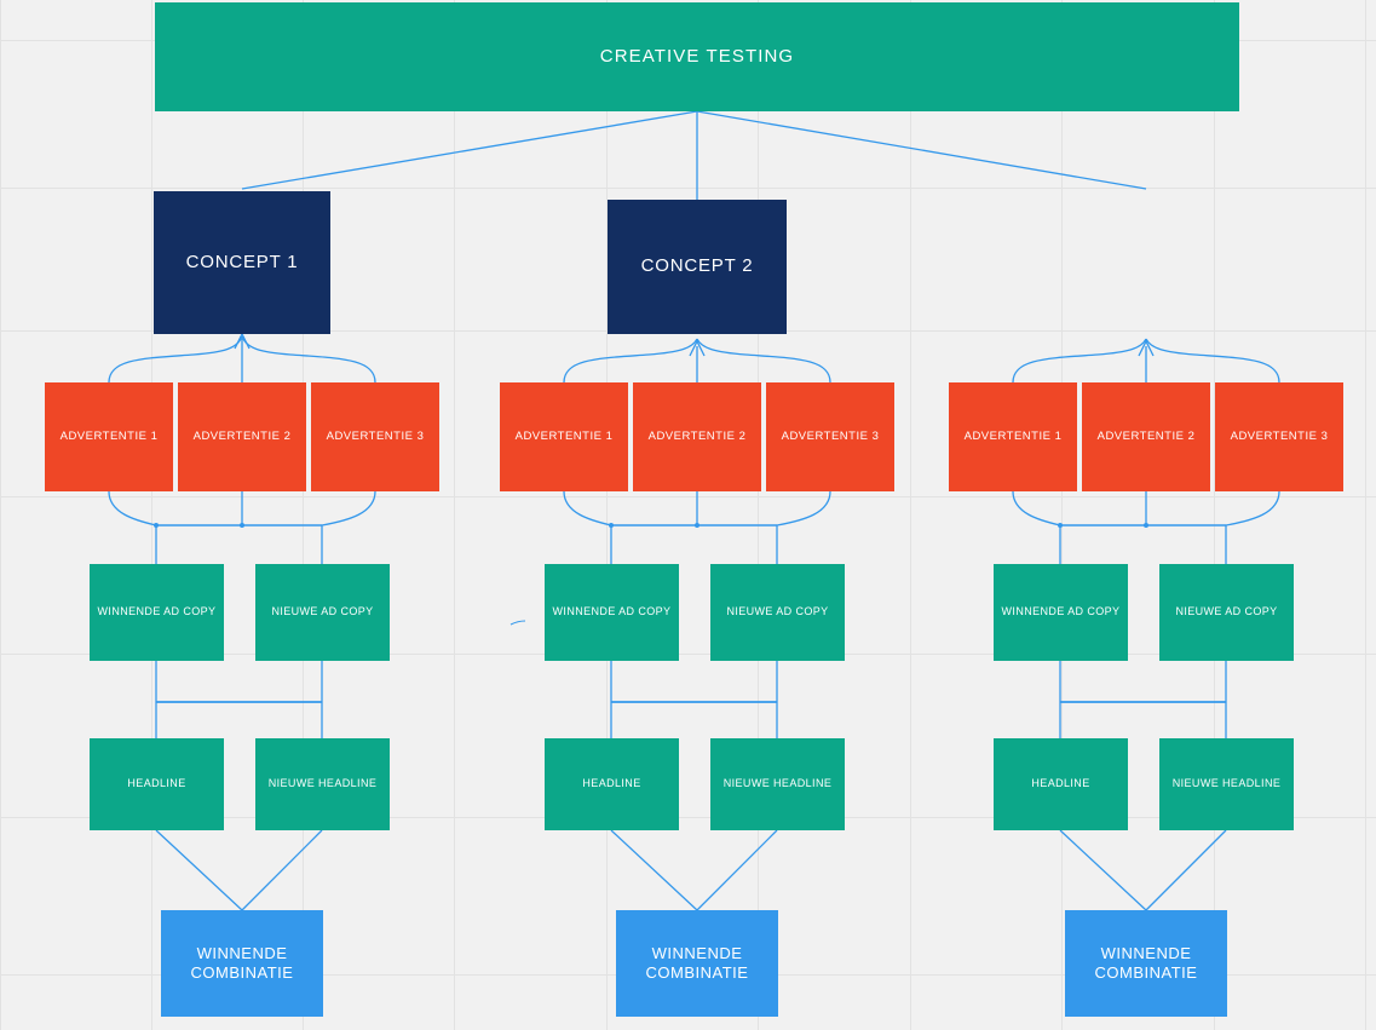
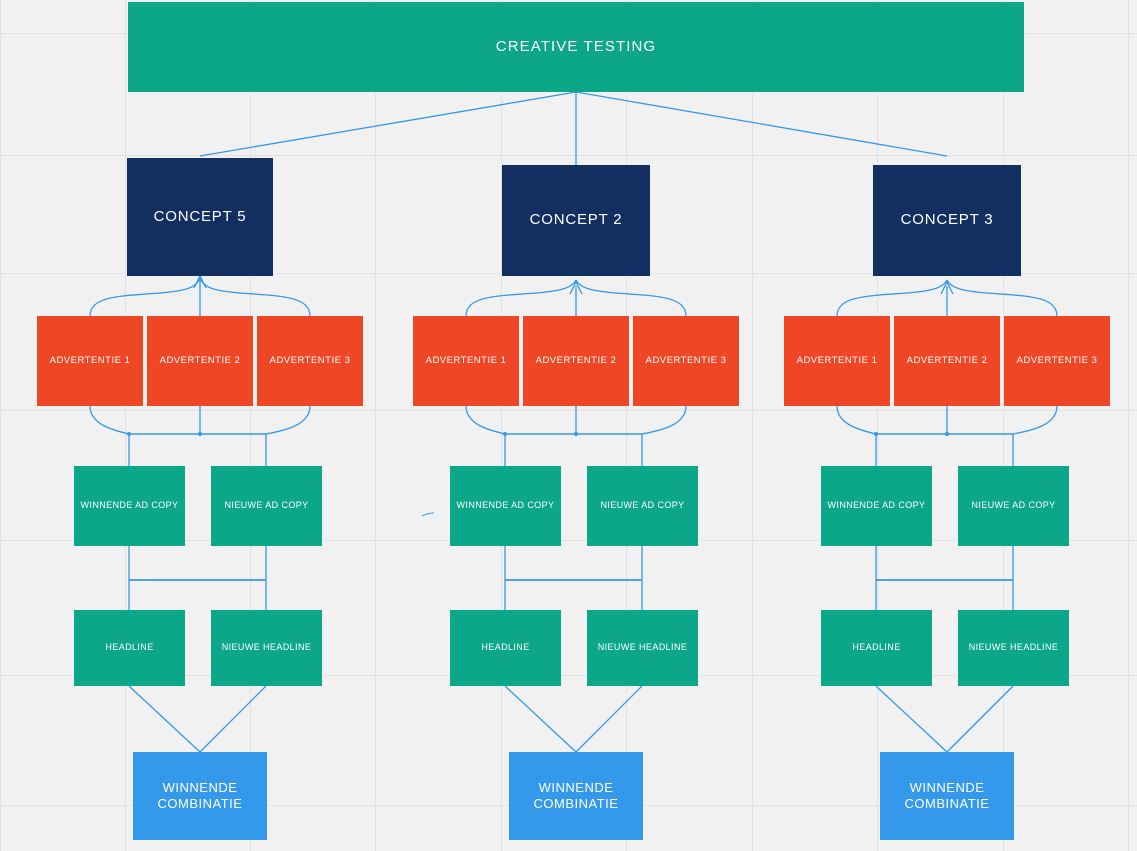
  CREATIVE TESTING
- CONCEPT 1
+ CONCEPT 5
  ADVERTENTIE 1
  ADVERTENTIE 2
  ADVERTENTIE 3
  WINNENDE AD COPY
  NIEUWE AD COPY
  HEADLINE
  NIEUWE HEADLINE
  WINNENDE COMBINATIE
  CONCEPT 2
  ADVERTENTIE 1
  ADVERTENTIE 2
  ADVERTENTIE 3
  WINNENDE AD COPY
  NIEUWE AD COPY
  HEADLINE
  NIEUWE HEADLINE
  WINNENDE COMBINATIE
+ CONCEPT 3
  ADVERTENTIE 1
  ADVERTENTIE 2
  ADVERTENTIE 3
  WINNENDE AD COPY
  NIEUWE AD COPY
  HEADLINE
  NIEUWE HEADLINE
  WINNENDE COMBINATIE
